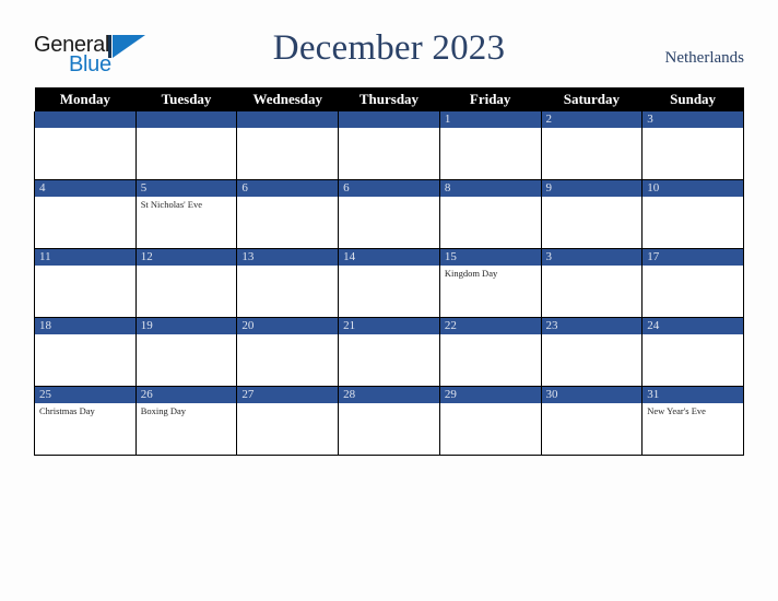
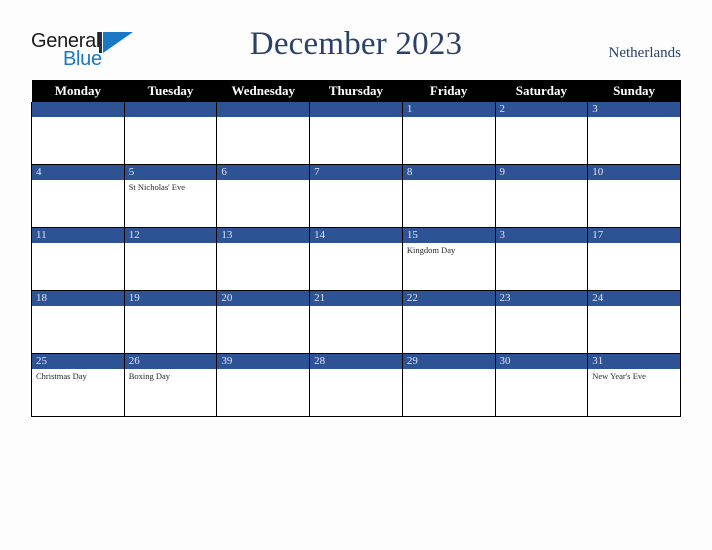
  General
  Blue
  December 2023
  Netherlands
  Monday	Tuesday	Wednesday	Thursday	Friday	Saturday	Sunday
  				1	2	3
- 4	5St Nicholas' Eve	6	6	8	9	10
+ 4	5St Nicholas' Eve	6	7	8	9	10
  11	12	13	14	15Kingdom Day	3	17
  18	19	20	21	22	23	24
- 25Christmas Day	26Boxing Day	27	28	29	30	31New Year's Eve
+ 25Christmas Day	26Boxing Day	39	28	29	30	31New Year's Eve
